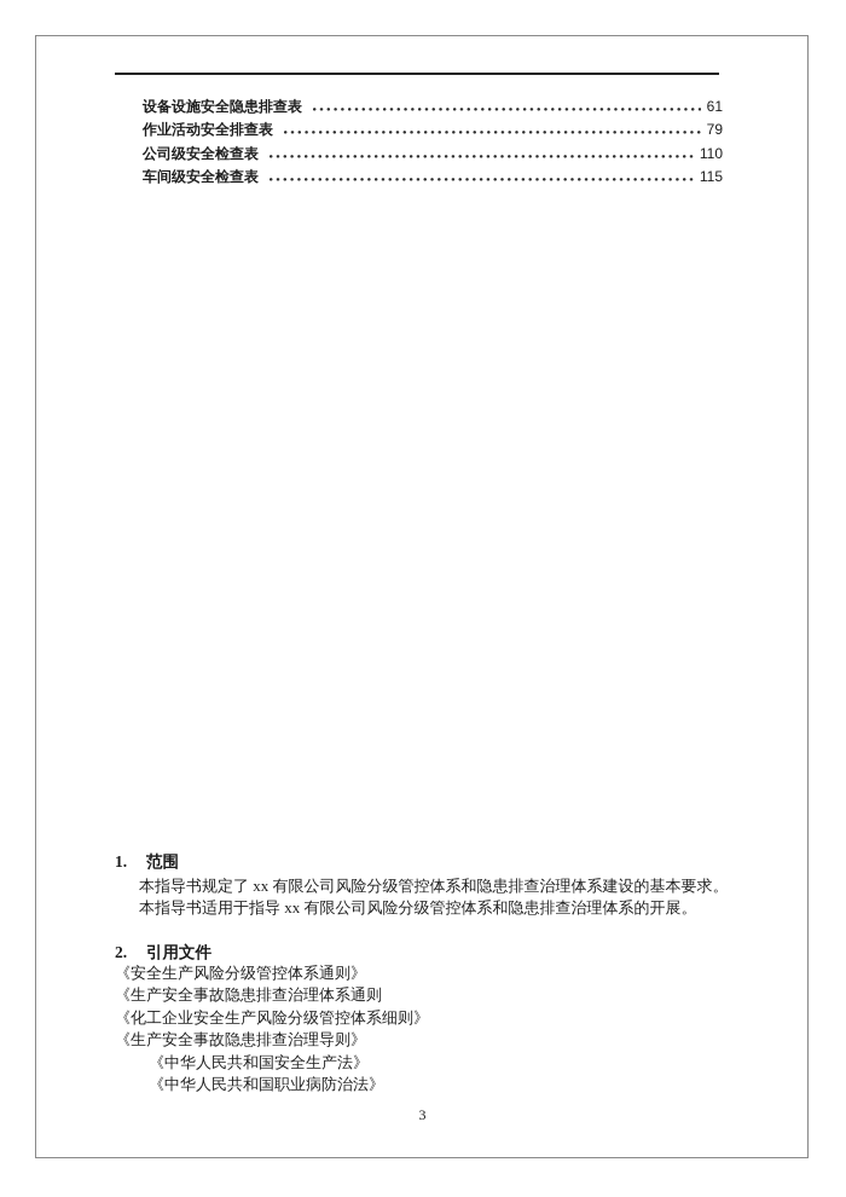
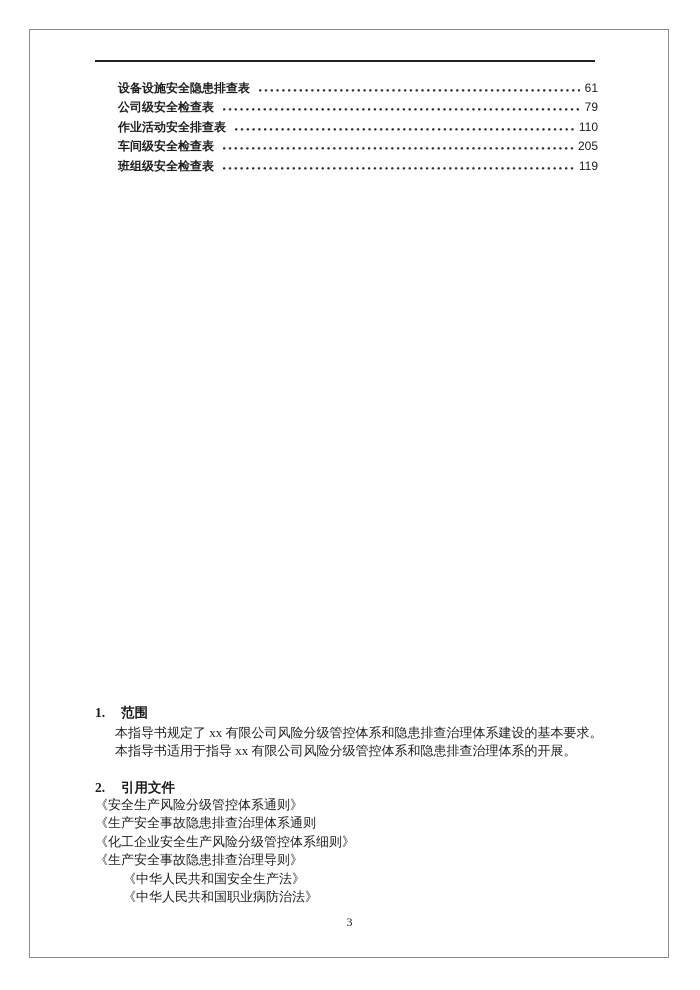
  设备设施安全隐患排查表
  61
- 作业活动安全排查表
+ 公司级安全检查表
  79
- 公司级安全检查表
+ 作业活动安全排查表
  110
  车间级安全检查表
- 115
+ 205
+ 班组级安全检查表
+ 119
  1.
  范围
  本指导书规定了 xx 有限公司风险分级管控体系和隐患排查治理体系建设的基本要求。
  本指导书适用于指导 xx 有限公司风险分级管控体系和隐患排查治理体系的开展。
  2.
  引用文件
  《安全生产风险分级管控体系通则》
  《生产安全事故隐患排查治理体系通则
  《化工企业安全生产风险分级管控体系细则》
  《生产安全事故隐患排查治理导则》
  《中华人民共和国安全生产法》
  《中华人民共和国职业病防治法》
  3
